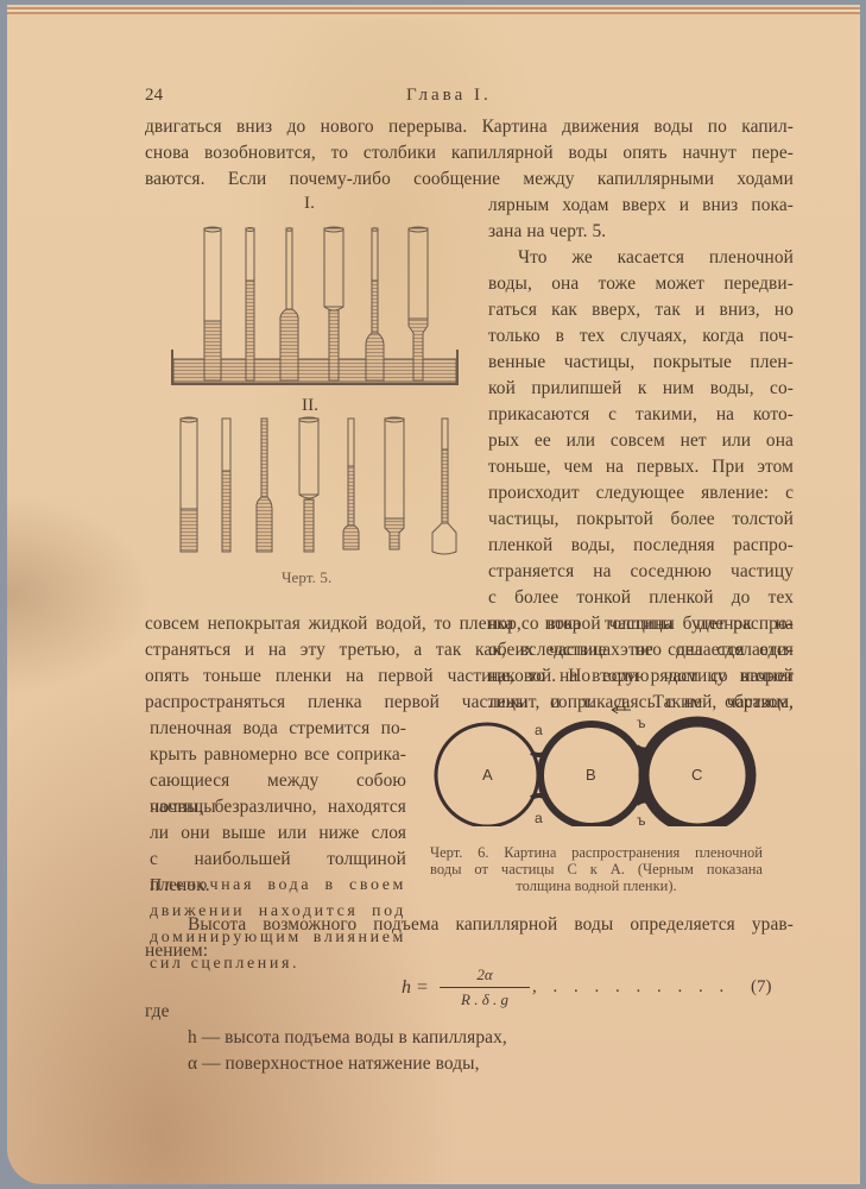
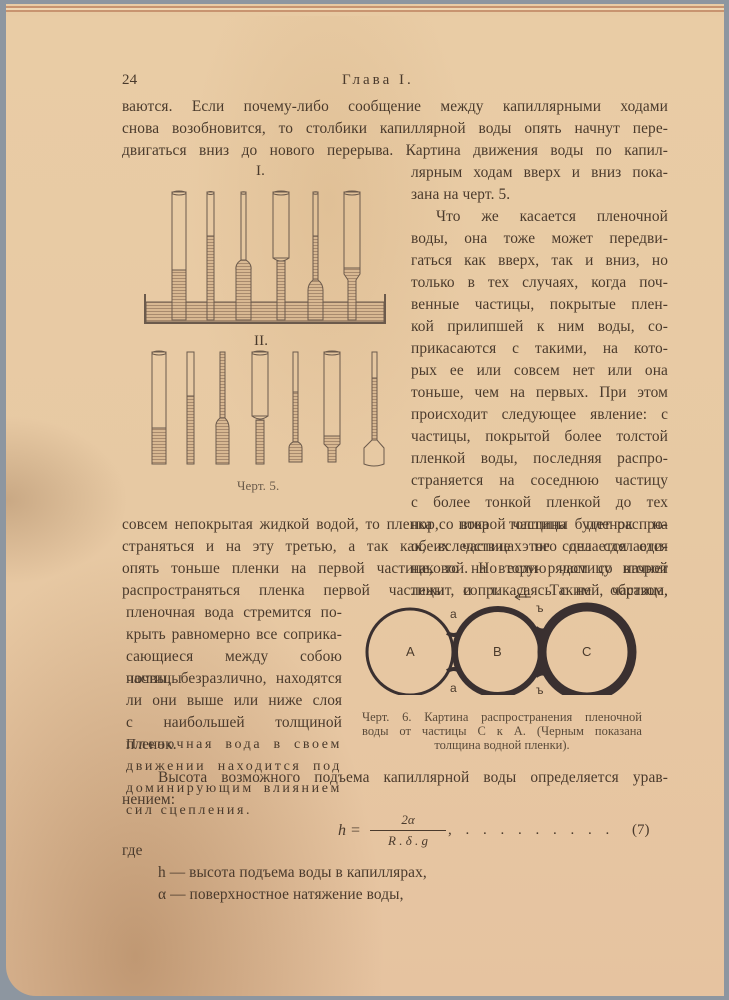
  24
  Глава I.
- двигаться вниз до нового перерыва. Картина движения воды по капил-
+ ваются. Если почему-либо сообщение между капиллярными ходами
  снова возобновится, то столбики капиллярной воды опять начнут пере-
- ваются. Если почему-либо сообщение между капиллярными ходами
+ двигаться вниз до нового перерыва. Картина движения воды по капил-
  лярным ходам вверх и вниз пока-
  зана на черт. 5.
  Что же касается пленочной
  воды, она тоже может передви-
  гаться как вверх, так и вниз, но
  только в тех случаях, когда поч-
  венные частицы, покрытые плен-
  кой прилипшей к ним воды, со-
  прикасаются с такими, на кото-
  рых ее или совсем нет или она
  тоньше, чем на первых. При этом
  происходит следующее явление: с
  частицы, покрытой более толстой
  пленкой воды, последняя распро-
  страняется на соседнюю частицу
  с более тонкой пленкой до тех
  пор, пока толщина пленок на
  обеих частицах не сделается оди-
  наковой. Но если рядом со второй
  лежит, соприкасаясь с ней, частица,
  I.
  II.
  Черт. 5.
  совсем непокрытая жидкой водой, то пленка со второй частицы будет распро-
  страняться и на эту третью, а так как, вследствие этого она сделается
  опять тоньше пленки на первой частице, то на вторую частицу начнет
  распространяться пленка первой частицы и т. д. Таким образом,
  пленочная вода стремится по-
  крыть равномерно все соприка-
  сающиеся между собою частицы
  почвы, безразлично, находятся
  ли они выше или ниже слоя
  с наибольшей толщиной пленок.
  Пленочная вода в своем
  движении находится под
  доминирующим влиянием
  сил сцепления.
  A
  B
  C
  a
  a
  ъ
  ъ
  Черт. 6. Картина распространения пленочной
  воды от частицы С к А. (Черным показана
  толщина водной пленки).
  Высота возможного подъема капиллярной воды определяется урав-
  нением:
  h =
  2α
  R . δ . g
  , . . . . . . . . .
  (7)
  где
  h — высота подъема воды в капиллярах,
  α — поверхностное натяжение воды,
